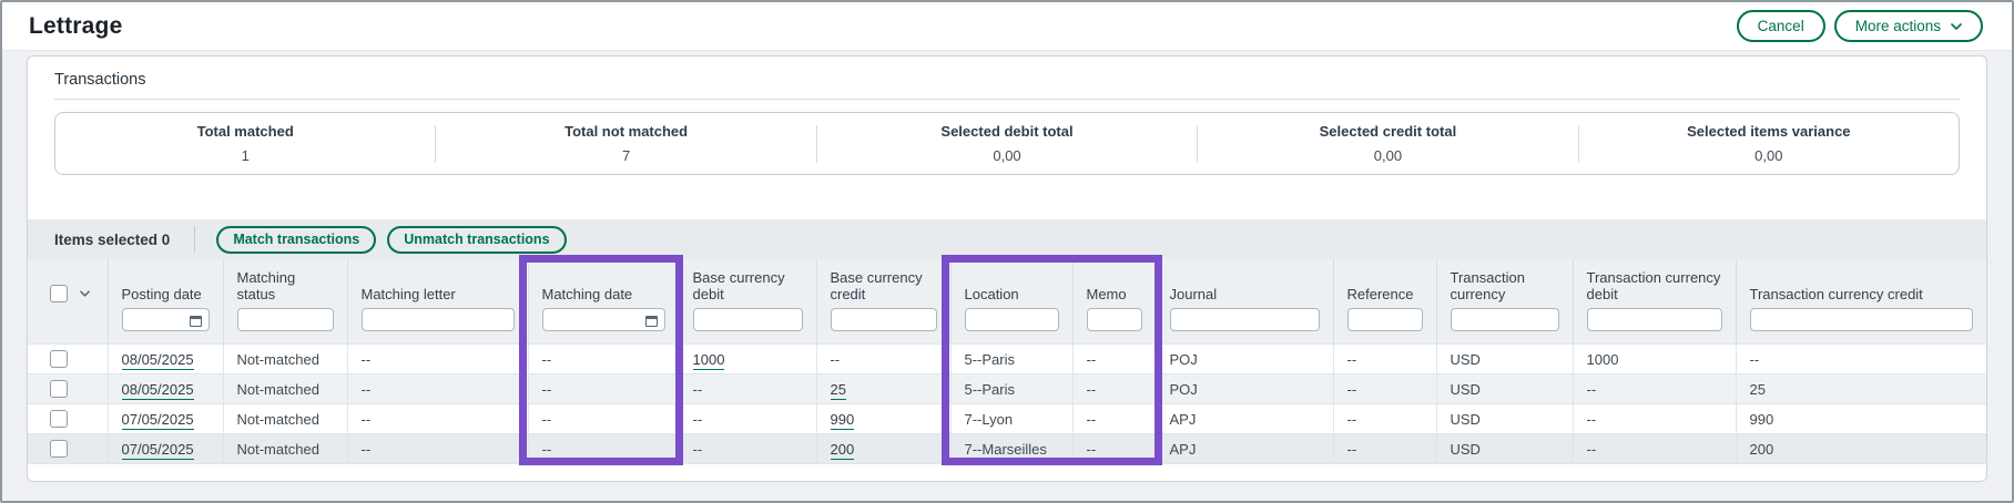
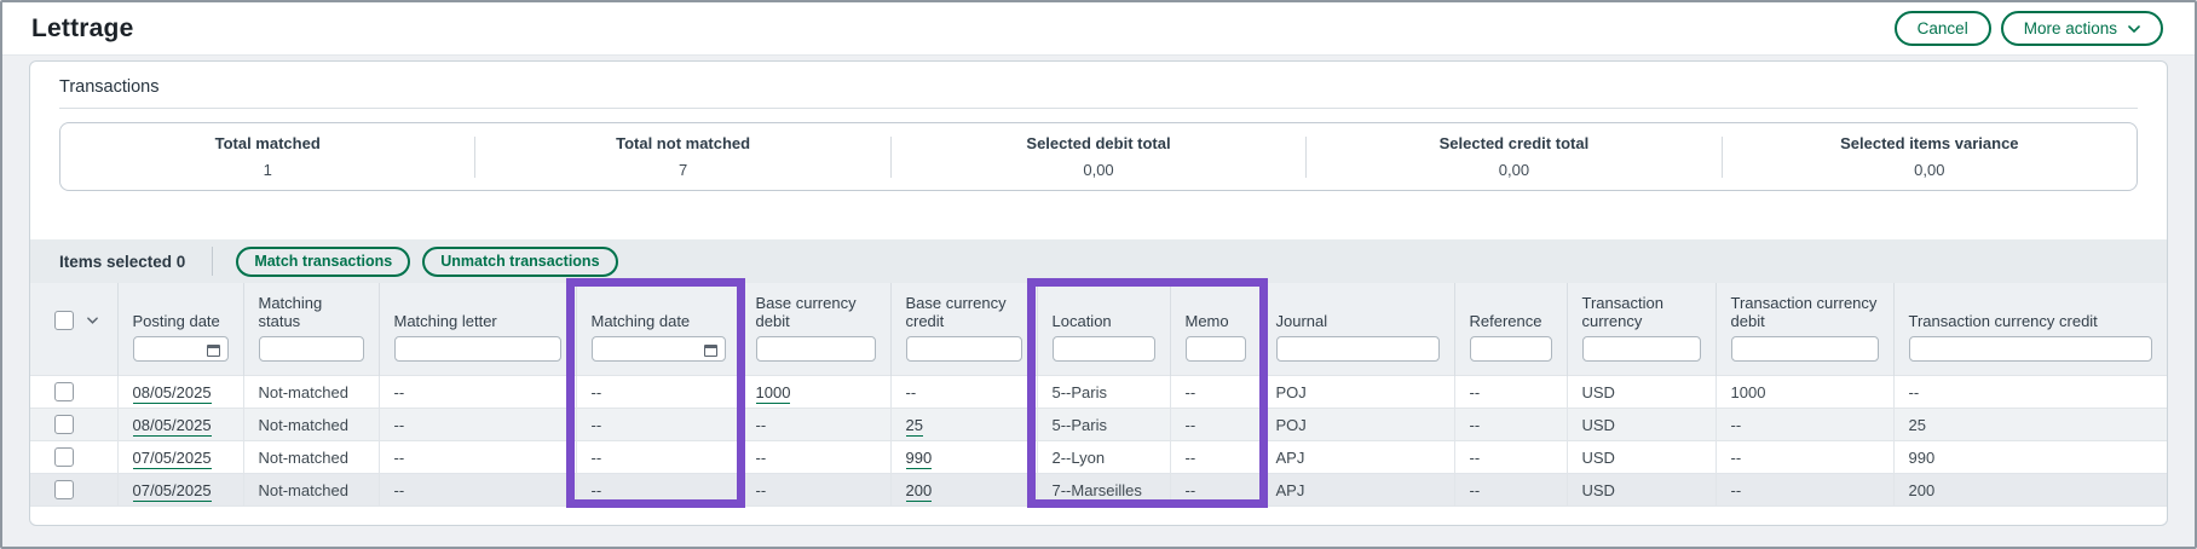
  Lettrage
  Cancel
  More actions
  Transactions
  Total matched
  1
  Total not matched
  7
  Selected debit total
  0,00
  Selected credit total
  0,00
  Selected items variance
  0,00
  Items selected 0
  Match transactions
  Unmatch transactions
  	Posting date	Matching status	Matching letter	Matching date	Base currency debit	Base currency credit	Location	Memo	Journal	Reference	Transaction currency	Transaction currency debit	Transaction currency credit
  	08/05/2025	Not-matched	--	--	1000	--	5--Paris	--	POJ	--	USD	1000	--
  	08/05/2025	Not-matched	--	--	--	25	5--Paris	--	POJ	--	USD	--	25
- 	07/05/2025	Not-matched	--	--	--	990	7--Lyon	--	APJ	--	USD	--	990
+ 	07/05/2025	Not-matched	--	--	--	990	2--Lyon	--	APJ	--	USD	--	990
  	07/05/2025	Not-matched	--	--	--	200	7--Marseilles	--	APJ	--	USD	--	200
